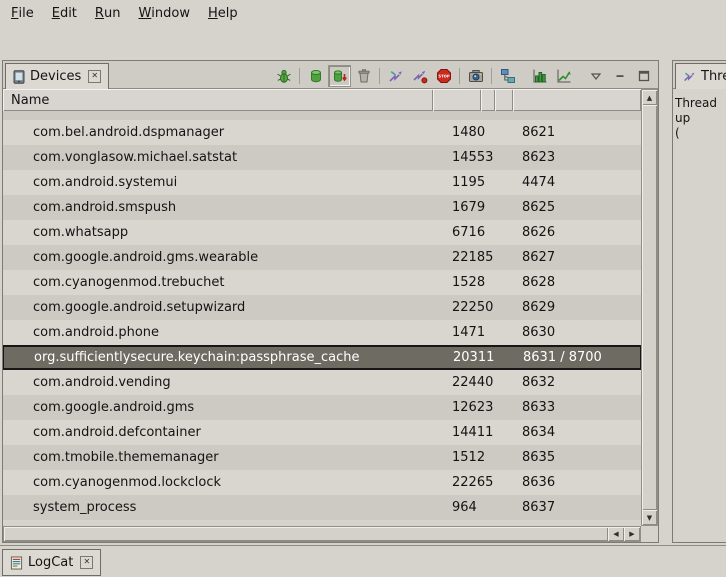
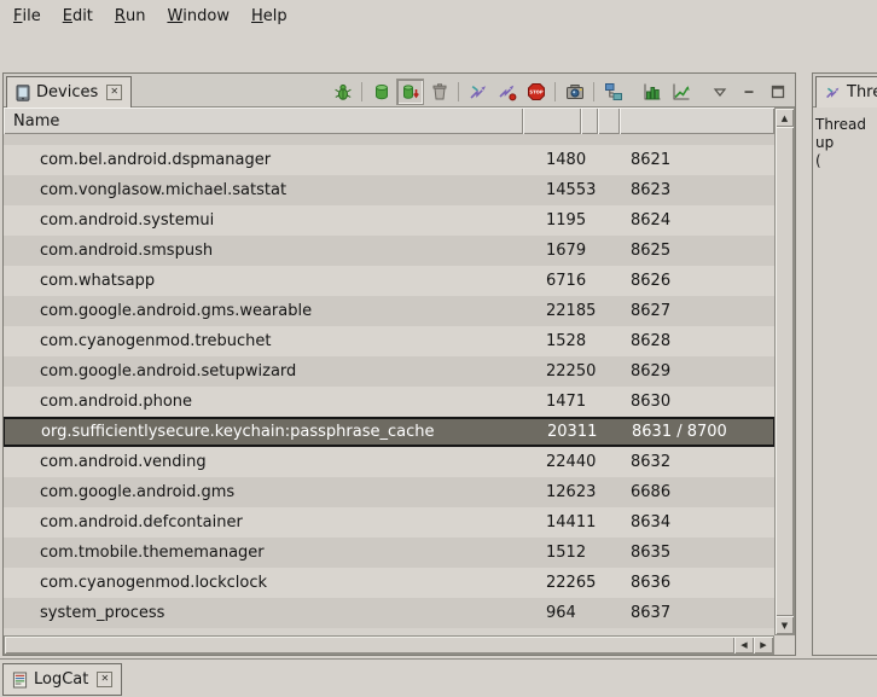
  F
  ile
  E
  dit
  R
  un
  W
  indow
  H
  elp
  Devices
  ✕
  Name
  com.bel.android.dspmanager
  1480
  8621
  com.vonglasow.michael.satstat
  14553
  8623
  com.android.systemui
  1195
- 4474
+ 8624
  com.android.smspush
  1679
  8625
  com.whatsapp
  6716
  8626
  com.google.android.gms.wearable
  22185
  8627
  com.cyanogenmod.trebuchet
  1528
  8628
  com.google.android.setupwizard
  22250
  8629
  com.android.phone
  1471
  8630
  org.sufficientlysecure.keychain:passphrase_cache
  20311
  8631 / 8700
  com.android.vending
  22440
  8632
  com.google.android.gms
  12623
- 8633
+ 6686
  com.android.defcontainer
  14411
  8634
  com.tmobile.thememanager
  1512
  8635
  com.cyanogenmod.lockclock
  22265
  8636
  system_process
  964
  8637
  ▲
  ▼
  ◀
  ▶
  Thread up
  (
  LogCat
  ✕
